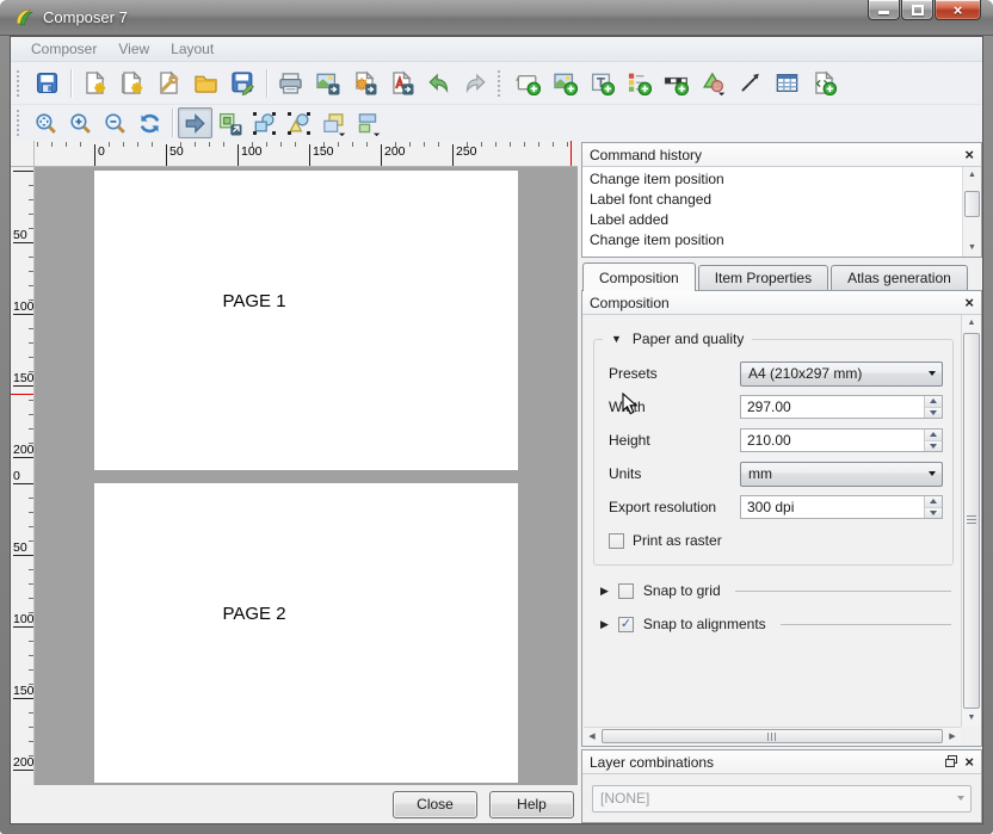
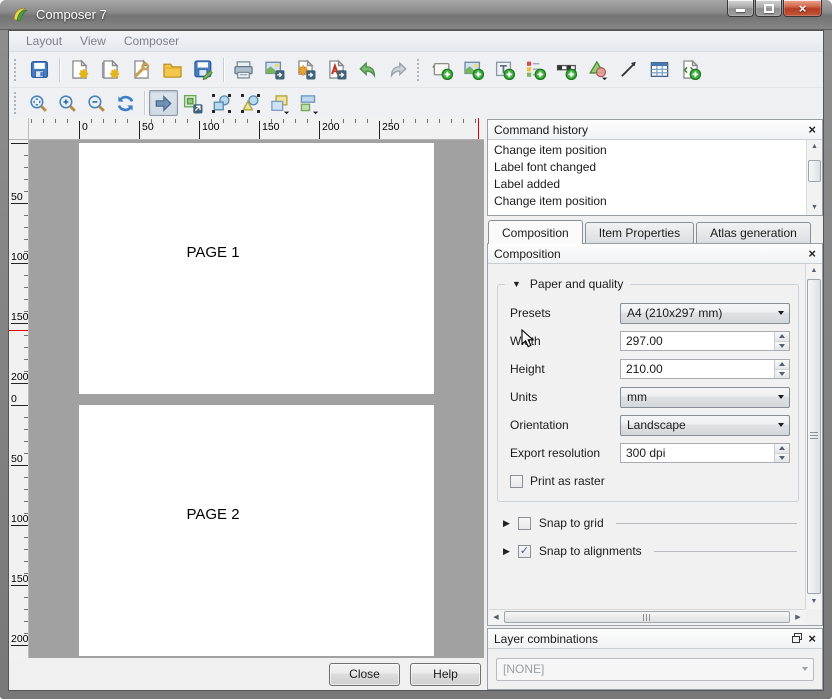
  Composer 7
  ×
- Composer
+ Layout
  View
- Layout
+ Composer
  0
  50
  100
  150
  200
  250
  50
  100
  150
  200
  0
  50
  100
  150
  200
  PAGE 1
  PAGE 2
  Close
  Help
  Command history
  ×
  Change item position
  Label font changed
  Label added
  Change item position
  Composition
  Item Properties
  Atlas generation
  Composition
  ×
  ▼
  Paper and quality
  Presets
  A4 (210x297 mm)
  297.00
  Height
  210.00
  Units
  mm
+ Orientation
+ Landscape
  Export resolution
  300 dpi
  Print as raster
  ▶
  Snap to grid
  ▶
  ✓
  Snap to alignments
  Layer combinations
  ×
  [NONE]
